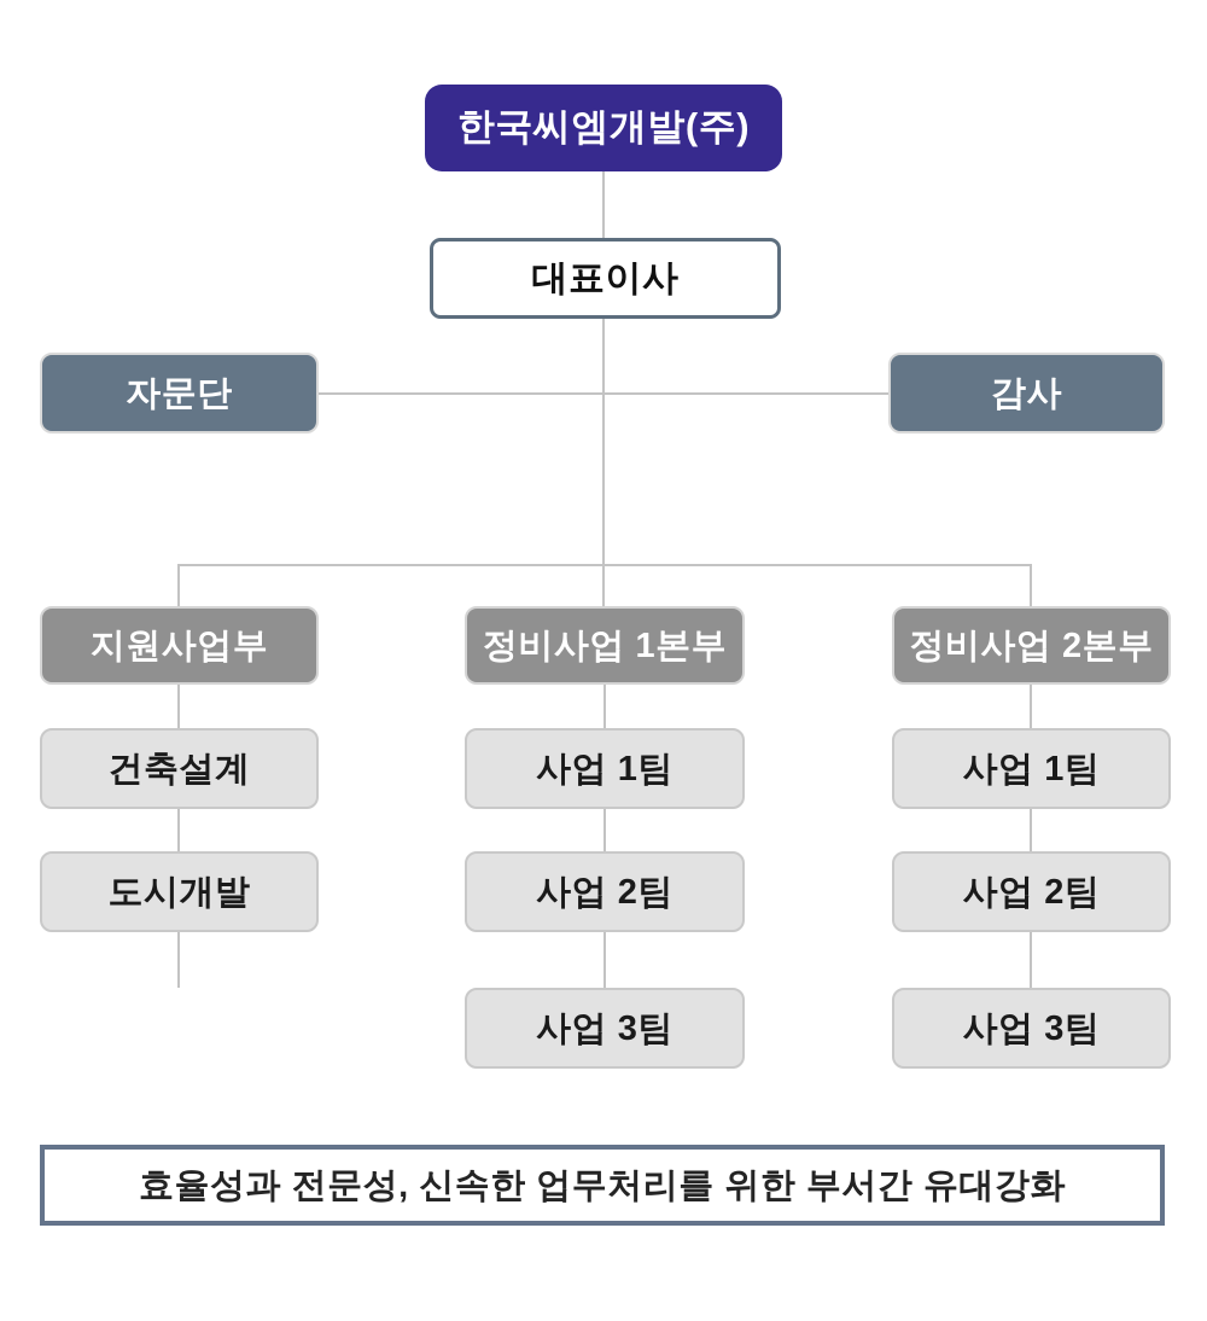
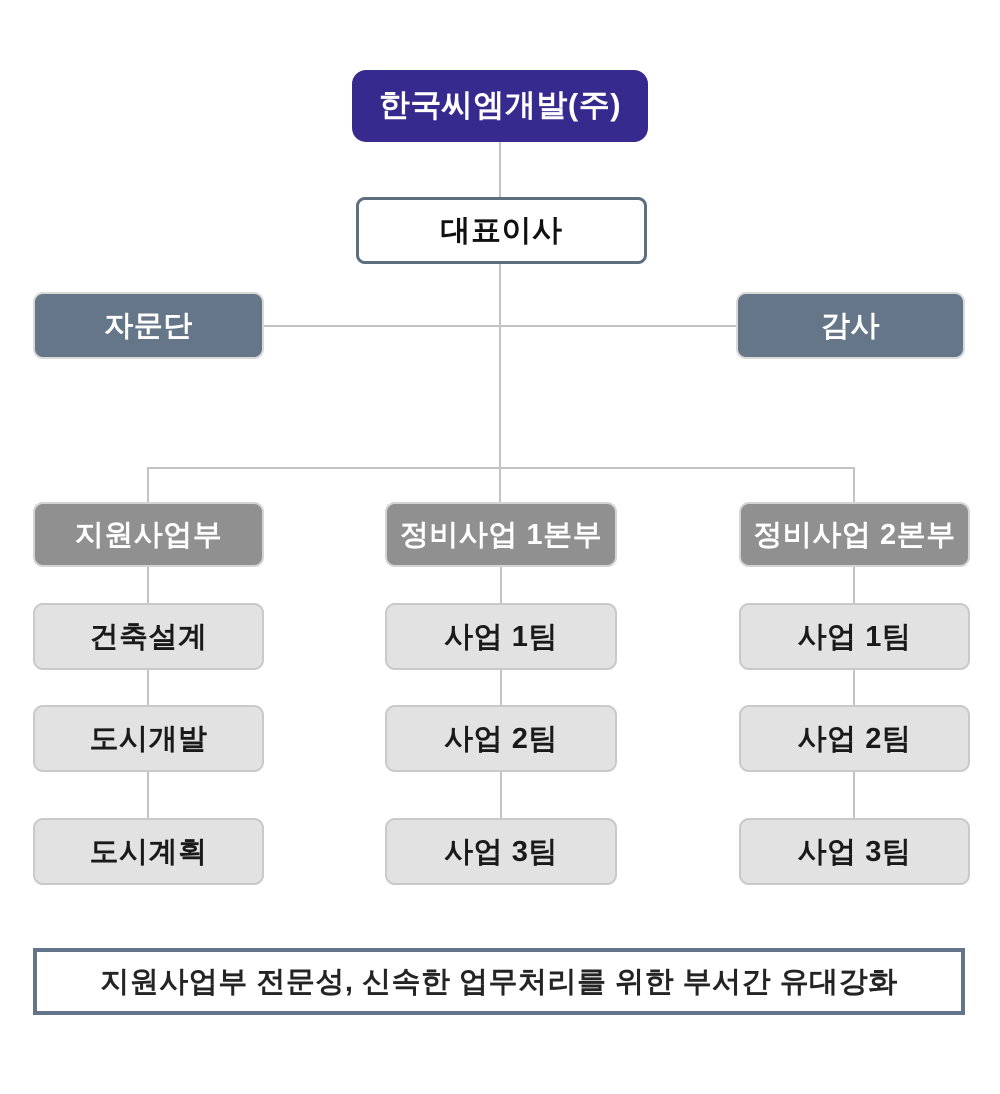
  한국씨엠개발(주)
  대표이사
  자문단
  감사
  지원사업부
  정비사업 1본부
  정비사업 2본부
  건축설계
  도시개발
+ 도시계획
  사업 1팀
  사업 2팀
  사업 3팀
  사업 1팀
  사업 2팀
  사업 3팀
- 효율성과 전문성, 신속한 업무처리를 위한 부서간 유대강화
+ 지원사업부 전문성, 신속한 업무처리를 위한 부서간 유대강화
